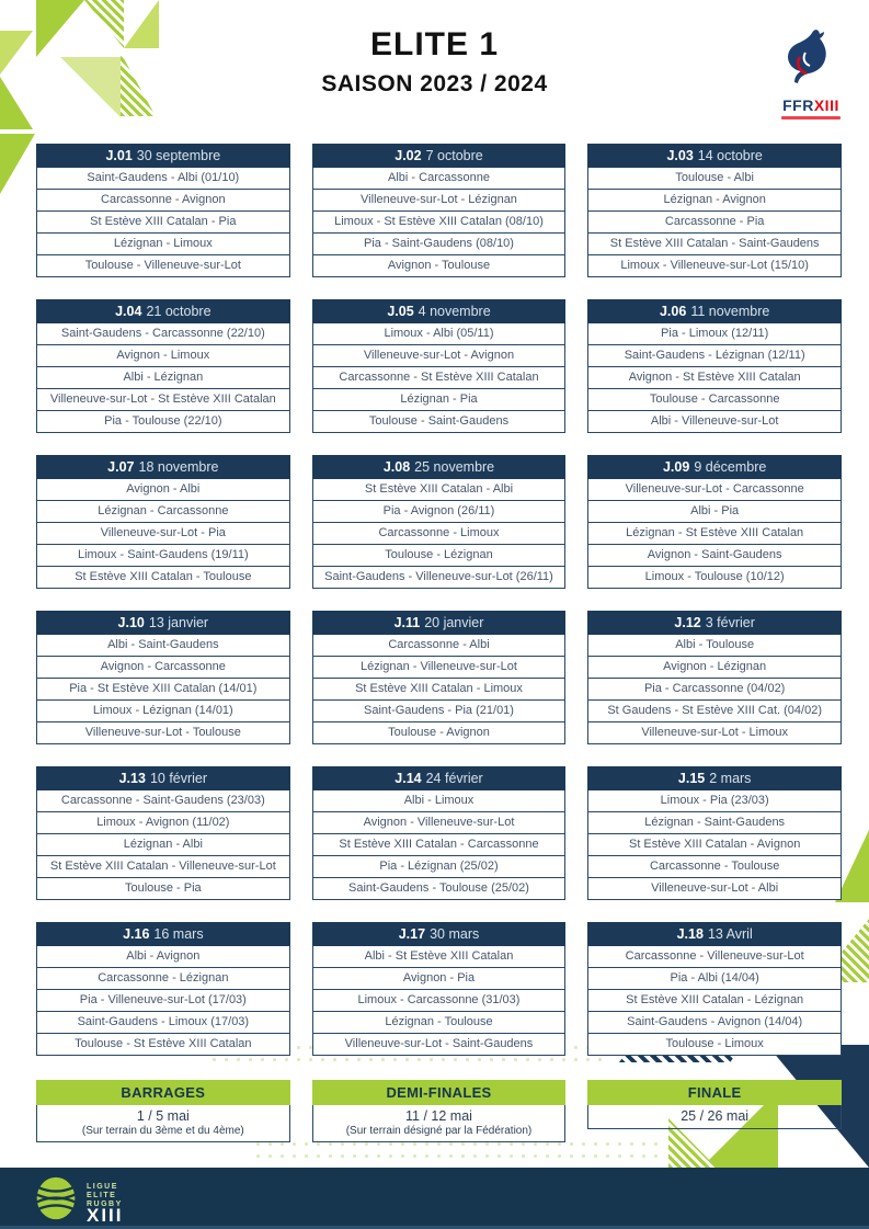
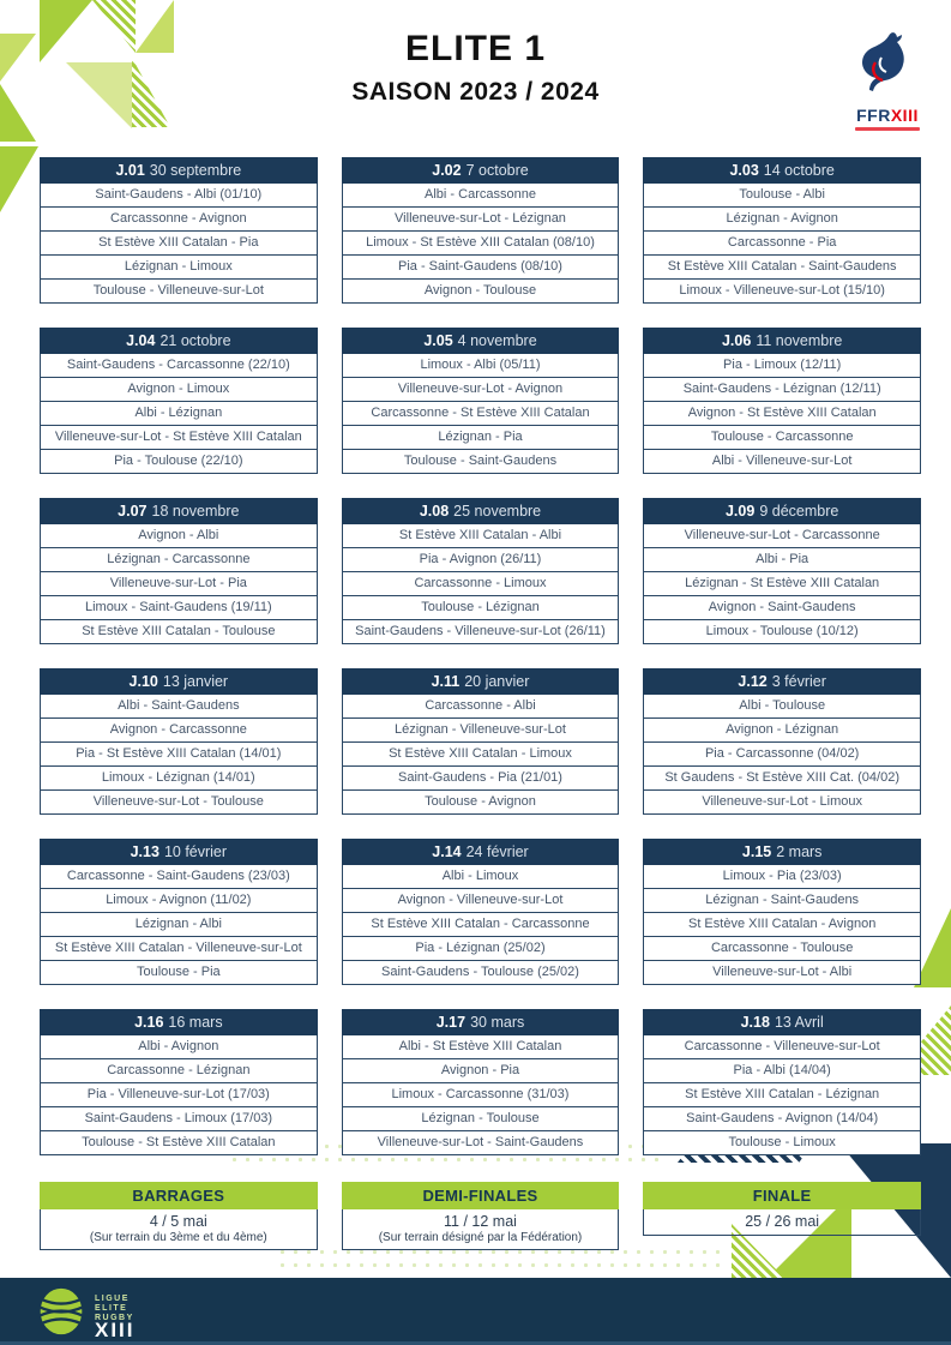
  ELITE 1
  SAISON 2023 / 2024
  FFRXIII
  J.01 30 septembre
  Saint-Gaudens - Albi (01/10)
  Carcassonne - Avignon
  St Estève XIII Catalan - Pia
  Lézignan - Limoux
  Toulouse - Villeneuve-sur-Lot
  J.02 7 octobre
  Albi - Carcassonne
  Villeneuve-sur-Lot - Lézignan
  Limoux - St Estève XIII Catalan (08/10)
  Pia - Saint-Gaudens (08/10)
  Avignon - Toulouse
  J.03 14 octobre
  Toulouse - Albi
  Lézignan - Avignon
  Carcassonne - Pia
  St Estève XIII Catalan - Saint-Gaudens
  Limoux - Villeneuve-sur-Lot (15/10)
  J.04 21 octobre
  Saint-Gaudens - Carcassonne (22/10)
  Avignon - Limoux
  Albi - Lézignan
  Villeneuve-sur-Lot - St Estève XIII Catalan
  Pia - Toulouse (22/10)
  J.05 4 novembre
  Limoux - Albi (05/11)
  Villeneuve-sur-Lot - Avignon
  Carcassonne - St Estève XIII Catalan
  Lézignan - Pia
  Toulouse - Saint-Gaudens
  J.06 11 novembre
  Pia - Limoux (12/11)
  Saint-Gaudens - Lézignan (12/11)
  Avignon - St Estève XIII Catalan
  Toulouse - Carcassonne
  Albi - Villeneuve-sur-Lot
  J.07 18 novembre
  Avignon - Albi
  Lézignan - Carcassonne
  Villeneuve-sur-Lot - Pia
  Limoux - Saint-Gaudens (19/11)
  St Estève XIII Catalan - Toulouse
  J.08 25 novembre
  St Estève XIII Catalan - Albi
  Pia - Avignon (26/11)
  Carcassonne - Limoux
  Toulouse - Lézignan
  Saint-Gaudens - Villeneuve-sur-Lot (26/11)
  J.09 9 décembre
  Villeneuve-sur-Lot - Carcassonne
  Albi - Pia
  Lézignan - St Estève XIII Catalan
  Avignon - Saint-Gaudens
  Limoux - Toulouse (10/12)
  J.10 13 janvier
  Albi - Saint-Gaudens
  Avignon - Carcassonne
  Pia - St Estève XIII Catalan (14/01)
  Limoux - Lézignan (14/01)
  Villeneuve-sur-Lot - Toulouse
  J.11 20 janvier
  Carcassonne - Albi
  Lézignan - Villeneuve-sur-Lot
  St Estève XIII Catalan - Limoux
  Saint-Gaudens - Pia (21/01)
  Toulouse - Avignon
  J.12 3 février
  Albi - Toulouse
  Avignon - Lézignan
  Pia - Carcassonne (04/02)
  St Gaudens - St Estève XIII Cat. (04/02)
  Villeneuve-sur-Lot - Limoux
  J.13 10 février
  Carcassonne - Saint-Gaudens (23/03)
  Limoux - Avignon (11/02)
  Lézignan - Albi
  St Estève XIII Catalan - Villeneuve-sur-Lot
  Toulouse - Pia
  J.14 24 février
  Albi - Limoux
  Avignon - Villeneuve-sur-Lot
  St Estève XIII Catalan - Carcassonne
  Pia - Lézignan (25/02)
  Saint-Gaudens - Toulouse (25/02)
  J.15 2 mars
  Limoux - Pia (23/03)
  Lézignan - Saint-Gaudens
  St Estève XIII Catalan - Avignon
  Carcassonne - Toulouse
  Villeneuve-sur-Lot - Albi
  J.16 16 mars
  Albi - Avignon
  Carcassonne - Lézignan
  Pia - Villeneuve-sur-Lot (17/03)
  Saint-Gaudens - Limoux (17/03)
  Toulouse - St Estève XIII Catalan
  J.17 30 mars
  Albi - St Estève XIII Catalan
  Avignon - Pia
  Limoux - Carcassonne (31/03)
  Lézignan - Toulouse
  Villeneuve-sur-Lot - Saint-Gaudens
  J.18 13 Avril
  Carcassonne - Villeneuve-sur-Lot
  Pia - Albi (14/04)
  St Estève XIII Catalan - Lézignan
  Saint-Gaudens - Avignon (14/04)
  Toulouse - Limoux
  BARRAGES
- 1 / 5 mai
+ 4 / 5 mai
  (Sur terrain du 3ème et du 4ème)
  DEMI-FINALES
  11 / 12 mai
  (Sur terrain désigné par la Fédération)
  FINALE
  25 / 26 mai
  XIII
